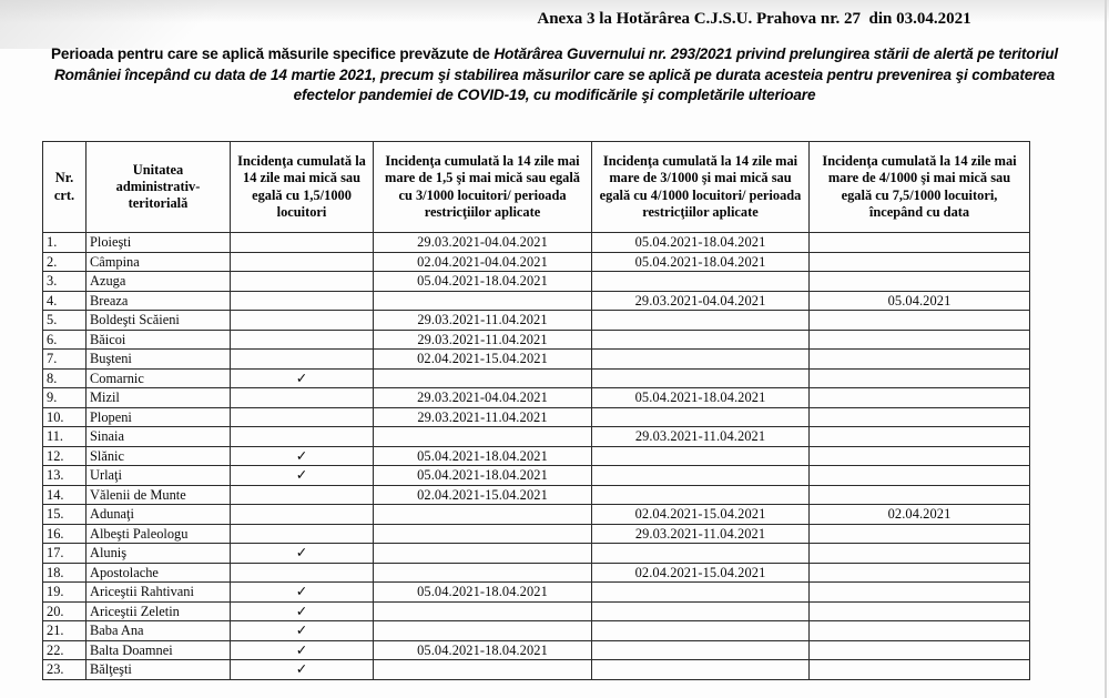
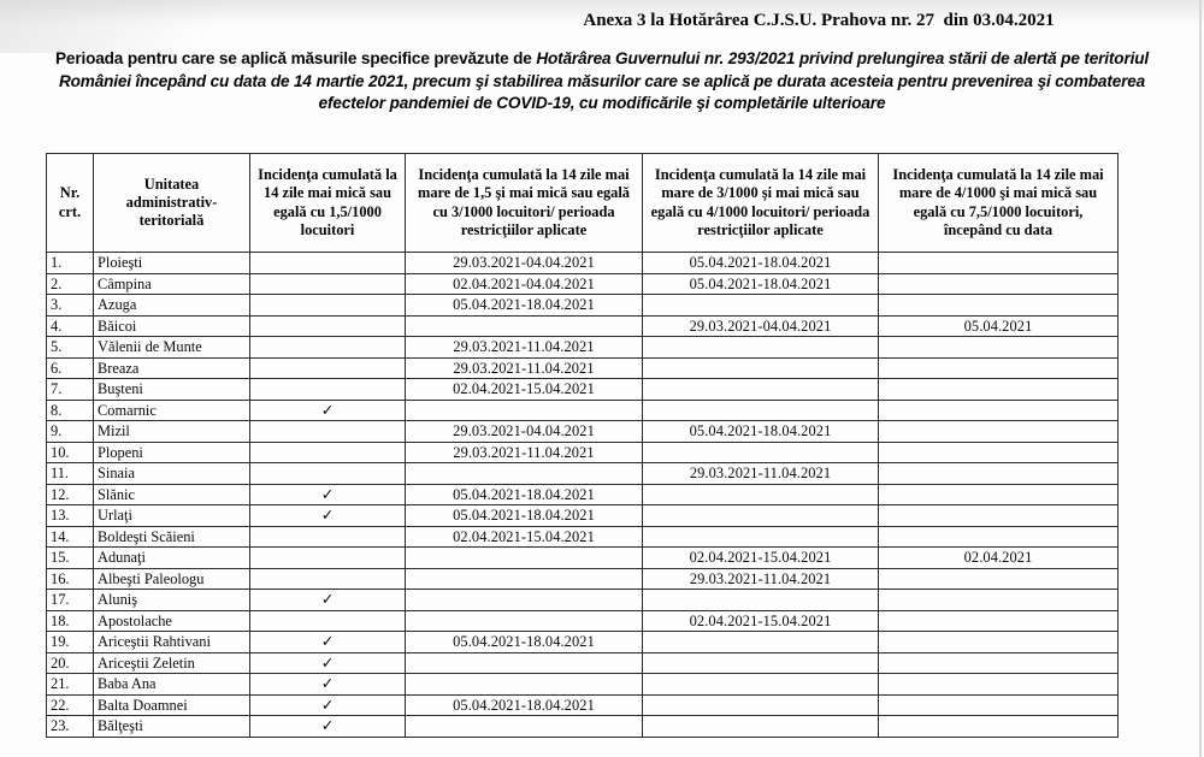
  Anexa 3 la Hotărârea C.J.S.U. Prahova nr. 27 din 03.04.2021
  Perioada pentru care se aplică măsurile specifice prevăzute de Hotărârea Guvernului nr. 293/2021 privind prelungirea stării de alertă pe teritoriul României începând cu data de 14 martie 2021, precum şi stabilirea măsurilor care se aplică pe durata acesteia pentru prevenirea şi combaterea efectelor pandemiei de COVID-19, cu modificările şi completările ulterioare
  Nr. crt.	Unitatea administrativ-teritorială	Incidenţa cumulată la 14 zile mai mică sau egală cu 1,5/1000 locuitori	Incidenţa cumulată la 14 zile mai mare de 1,5 şi mai mică sau egală cu 3/1000 locuitori/ perioada restricţiilor aplicate	Incidenţa cumulată la 14 zile mai mare de 3/1000 şi mai mică sau egală cu 4/1000 locuitori/ perioada restricţiilor aplicate	Incidenţa cumulată la 14 zile mai mare de 4/1000 şi mai mică sau egală cu 7,5/1000 locuitori, începând cu data
  1.	Ploieşti		29.03.2021-04.04.2021	05.04.2021-18.04.2021
  2.	Câmpina		02.04.2021-04.04.2021	05.04.2021-18.04.2021
  3.	Azuga		05.04.2021-18.04.2021
- 4.	Breaza			29.03.2021-04.04.2021	05.04.2021
+ 4.	Băicoi			29.03.2021-04.04.2021	05.04.2021
- 5.	Boldeşti Scăieni		29.03.2021-11.04.2021
+ 5.	Vălenii de Munte		29.03.2021-11.04.2021
- 6.	Băicoi		29.03.2021-11.04.2021
+ 6.	Breaza		29.03.2021-11.04.2021
  7.	Buşteni		02.04.2021-15.04.2021
  8.	Comarnic	✓
  9.	Mizil		29.03.2021-04.04.2021	05.04.2021-18.04.2021
  10.	Plopeni		29.03.2021-11.04.2021
  11.	Sinaia			29.03.2021-11.04.2021
  12.	Slănic	✓	05.04.2021-18.04.2021
  13.	Urlaţi	✓	05.04.2021-18.04.2021
- 14.	Vălenii de Munte		02.04.2021-15.04.2021
+ 14.	Boldeşti Scăieni		02.04.2021-15.04.2021
  15.	Adunaţi			02.04.2021-15.04.2021	02.04.2021
  16.	Albeşti Paleologu			29.03.2021-11.04.2021
  17.	Aluniş	✓
  18.	Apostolache			02.04.2021-15.04.2021
  19.	Ariceştii Rahtivani	✓	05.04.2021-18.04.2021
  20.	Ariceştii Zeletin	✓
  21.	Baba Ana	✓
  22.	Balta Doamnei	✓	05.04.2021-18.04.2021
  23.	Bălţeşti	✓
